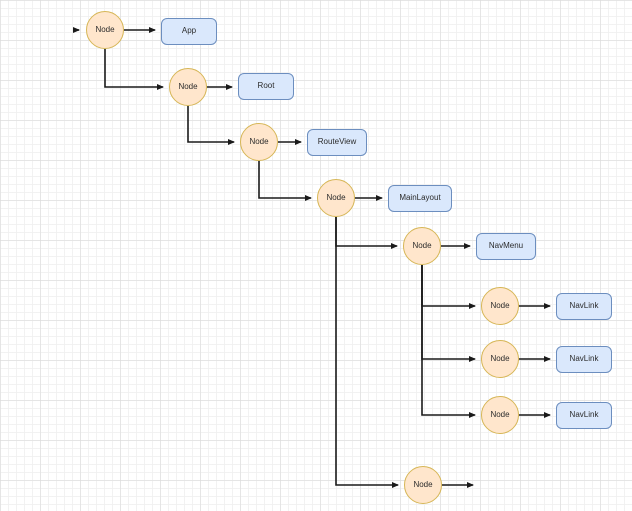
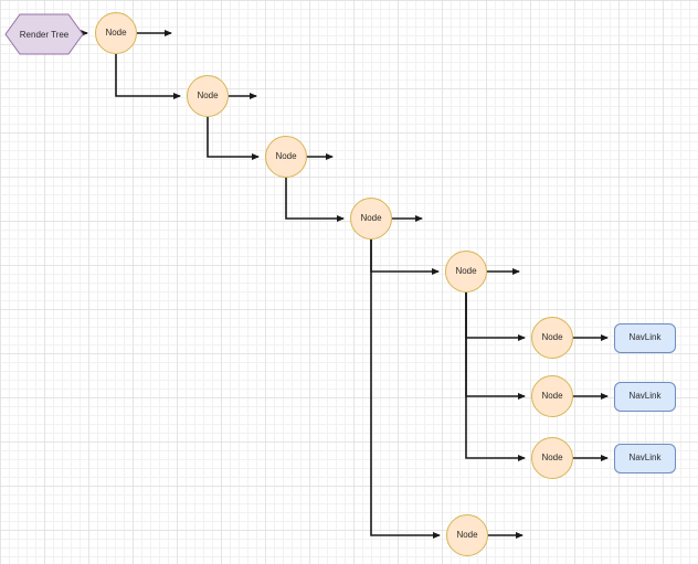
+ Render Tree
  Node
  Node
  Node
  Node
  Node
  Node
  Node
  Node
  Node
- App
- Root
- RouteView
- MainLayout
- NavMenu
  NavLink
  NavLink
  NavLink
